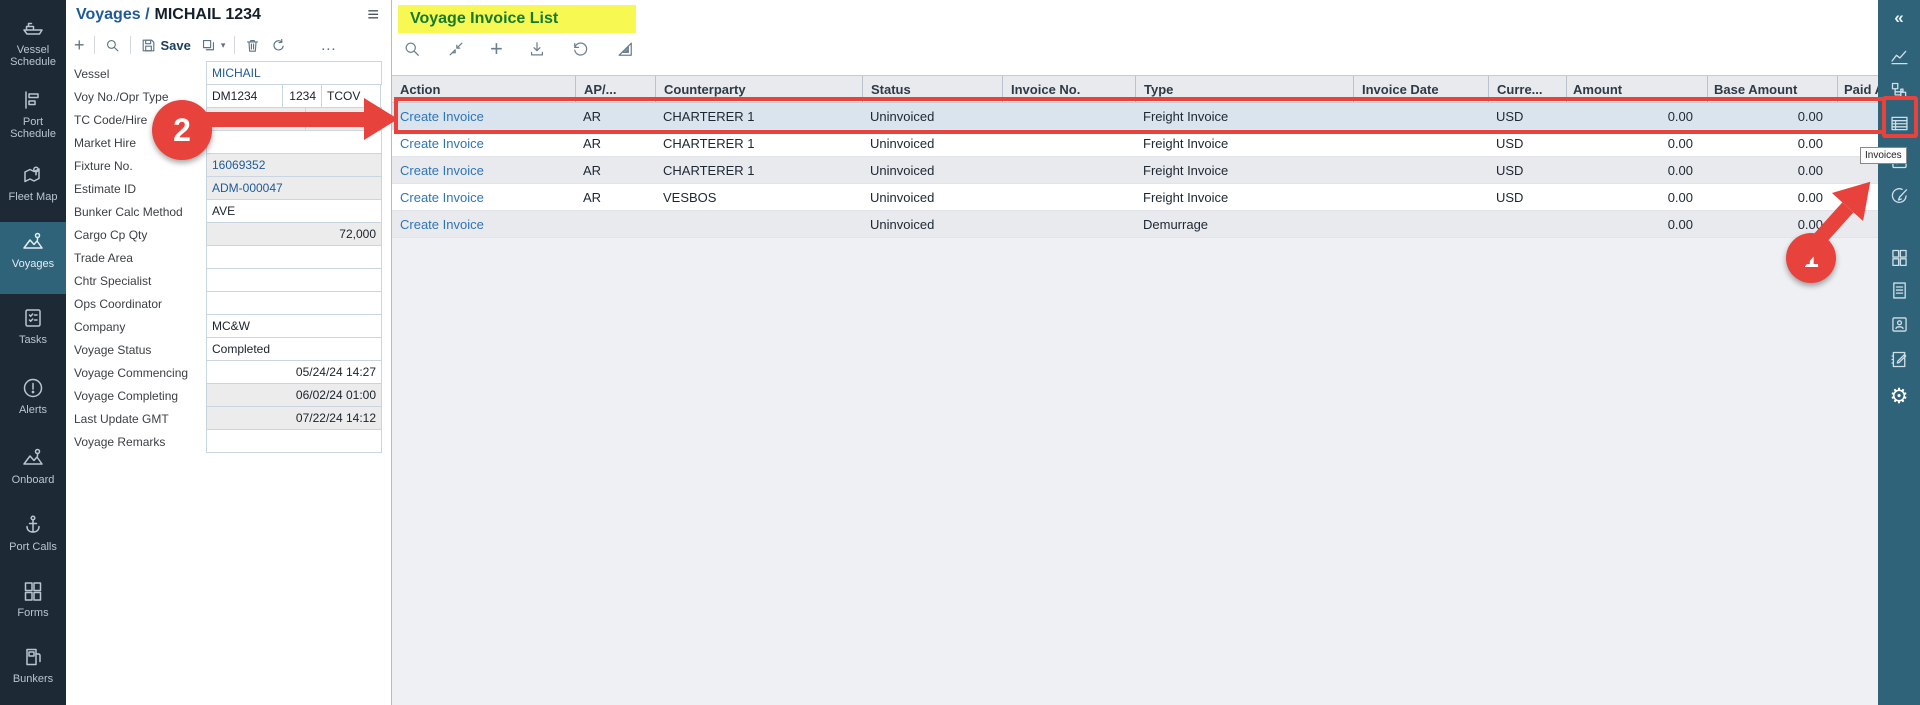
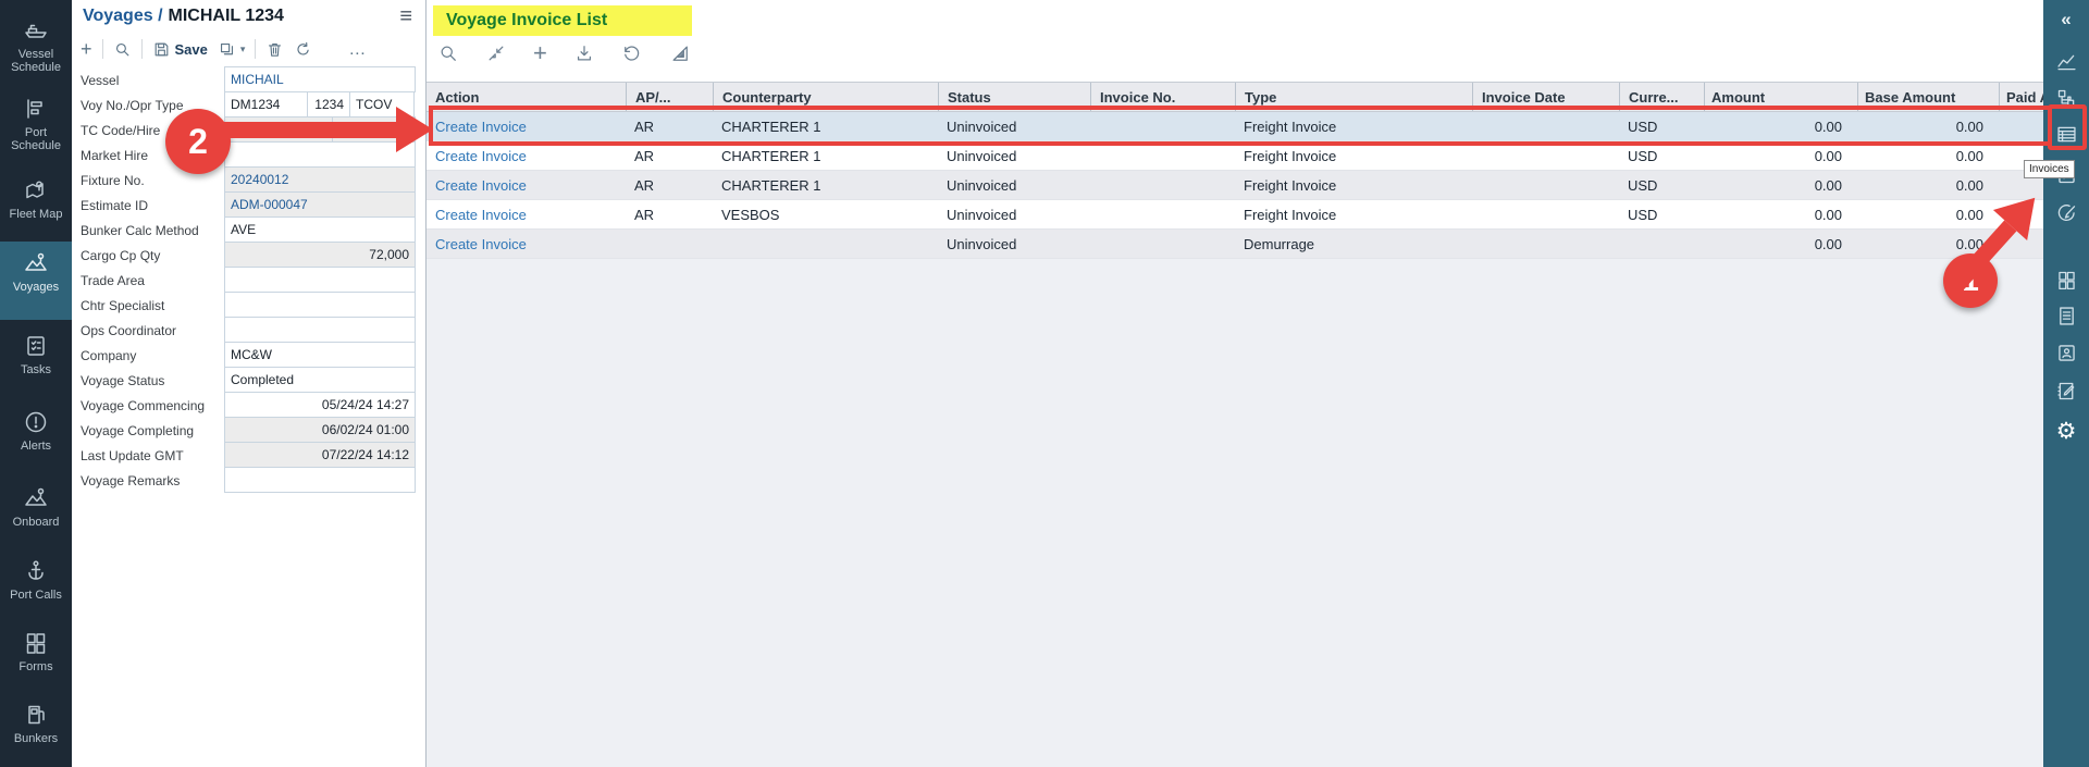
  Vessel Schedule
  Port Schedule
  Fleet Map
  Voyages
  Tasks
  Alerts
  Onboard
  Port Calls
  Forms
  Bunkers
  Voyages / MICHAIL 1234
  ≡
  +
  Save
  ▾
  …
  Vessel
  MICHAIL
  Voy No./Opr Type
  DM1234
  1234
  TCOV
  TC Code/Hire
  Market Hire
  Fixture No.
- 16069352
+ 20240012
  Estimate ID
  ADM-000047
  Bunker Calc Method
  AVE
  Cargo Cp Qty
  72,000
  Trade Area
  Chtr Specialist
  Ops Coordinator
  Company
  MC&W
  Voyage Status
  Completed
  Voyage Commencing
  05/24/24 14:27
  Voyage Completing
  06/02/24 01:00
  Last Update GMT
  07/22/24 14:12
  Voyage Remarks
  Voyage Invoice List
  +
  Action
  AP/...
  Counterparty
  Status
  Invoice No.
  Type
  Invoice Date
  Curre...
  Amount
  Base Amount
  Create Invoice
  AR
  CHARTERER 1
  Uninvoiced
  Freight Invoice
  USD
  0.00
  0.00
  Create Invoice
  AR
  CHARTERER 1
  Uninvoiced
  Freight Invoice
  USD
  0.00
  0.00
  Create Invoice
  AR
  CHARTERER 1
  Uninvoiced
  Freight Invoice
  USD
  0.00
  0.00
  Create Invoice
  AR
  VESBOS
  Uninvoiced
  Freight Invoice
  USD
  0.00
  0.00
  Create Invoice
  Uninvoiced
  Demurrage
  0.00
  0.00
  «
  ⚙
  Invoices
  2
